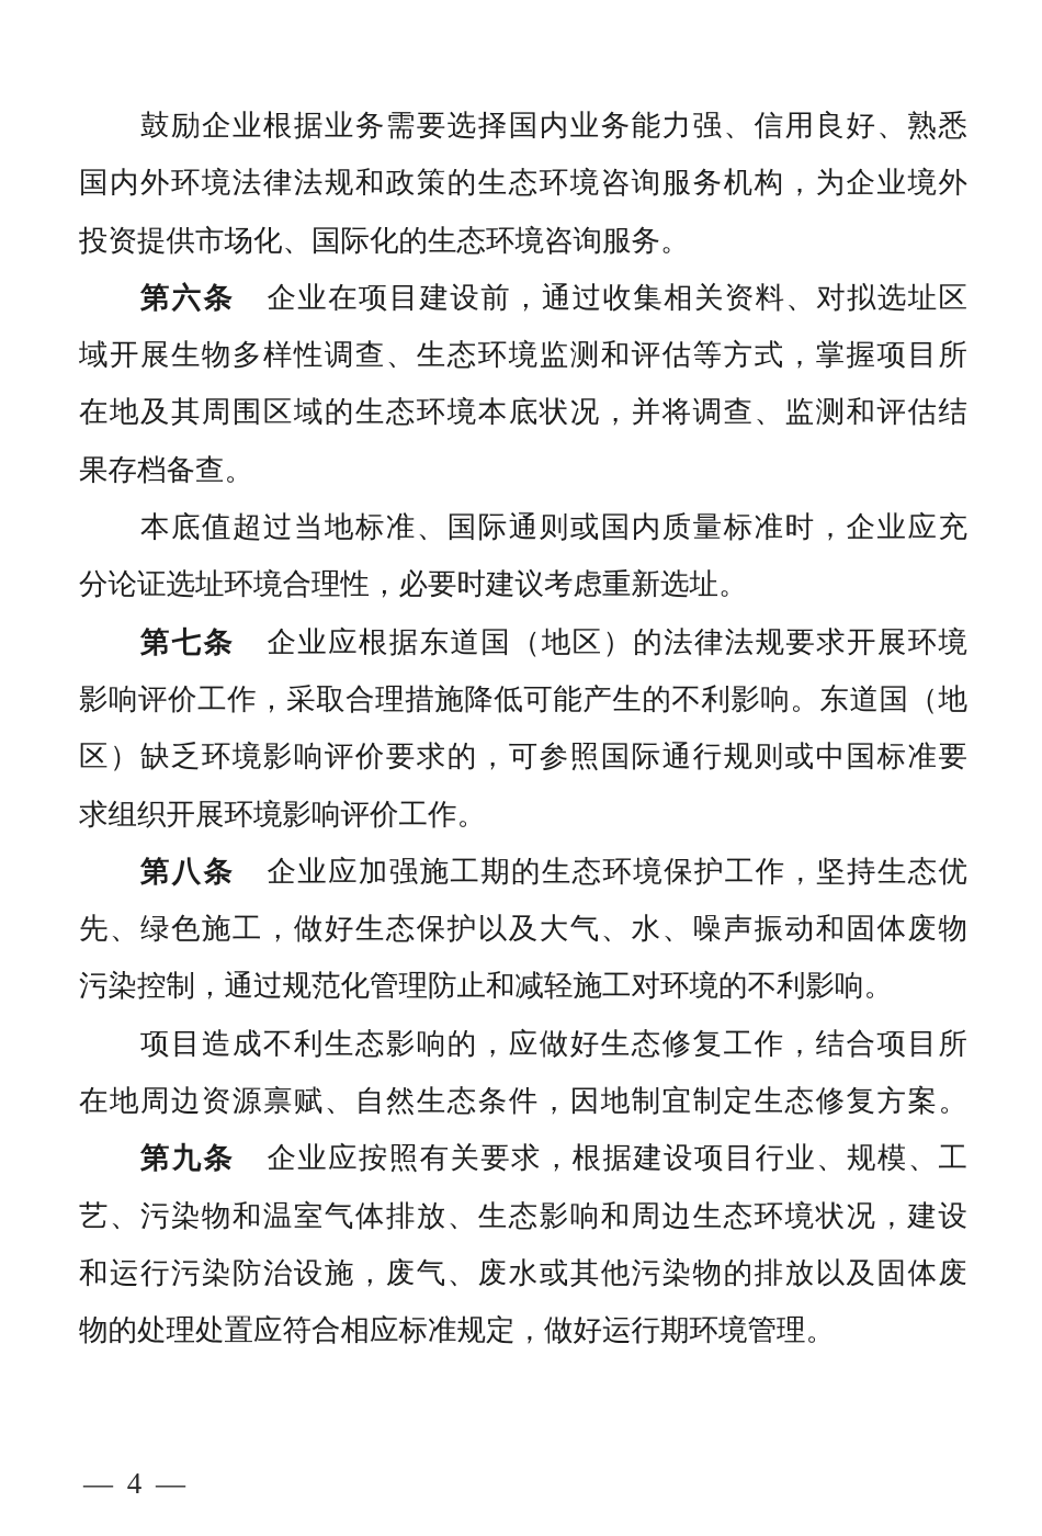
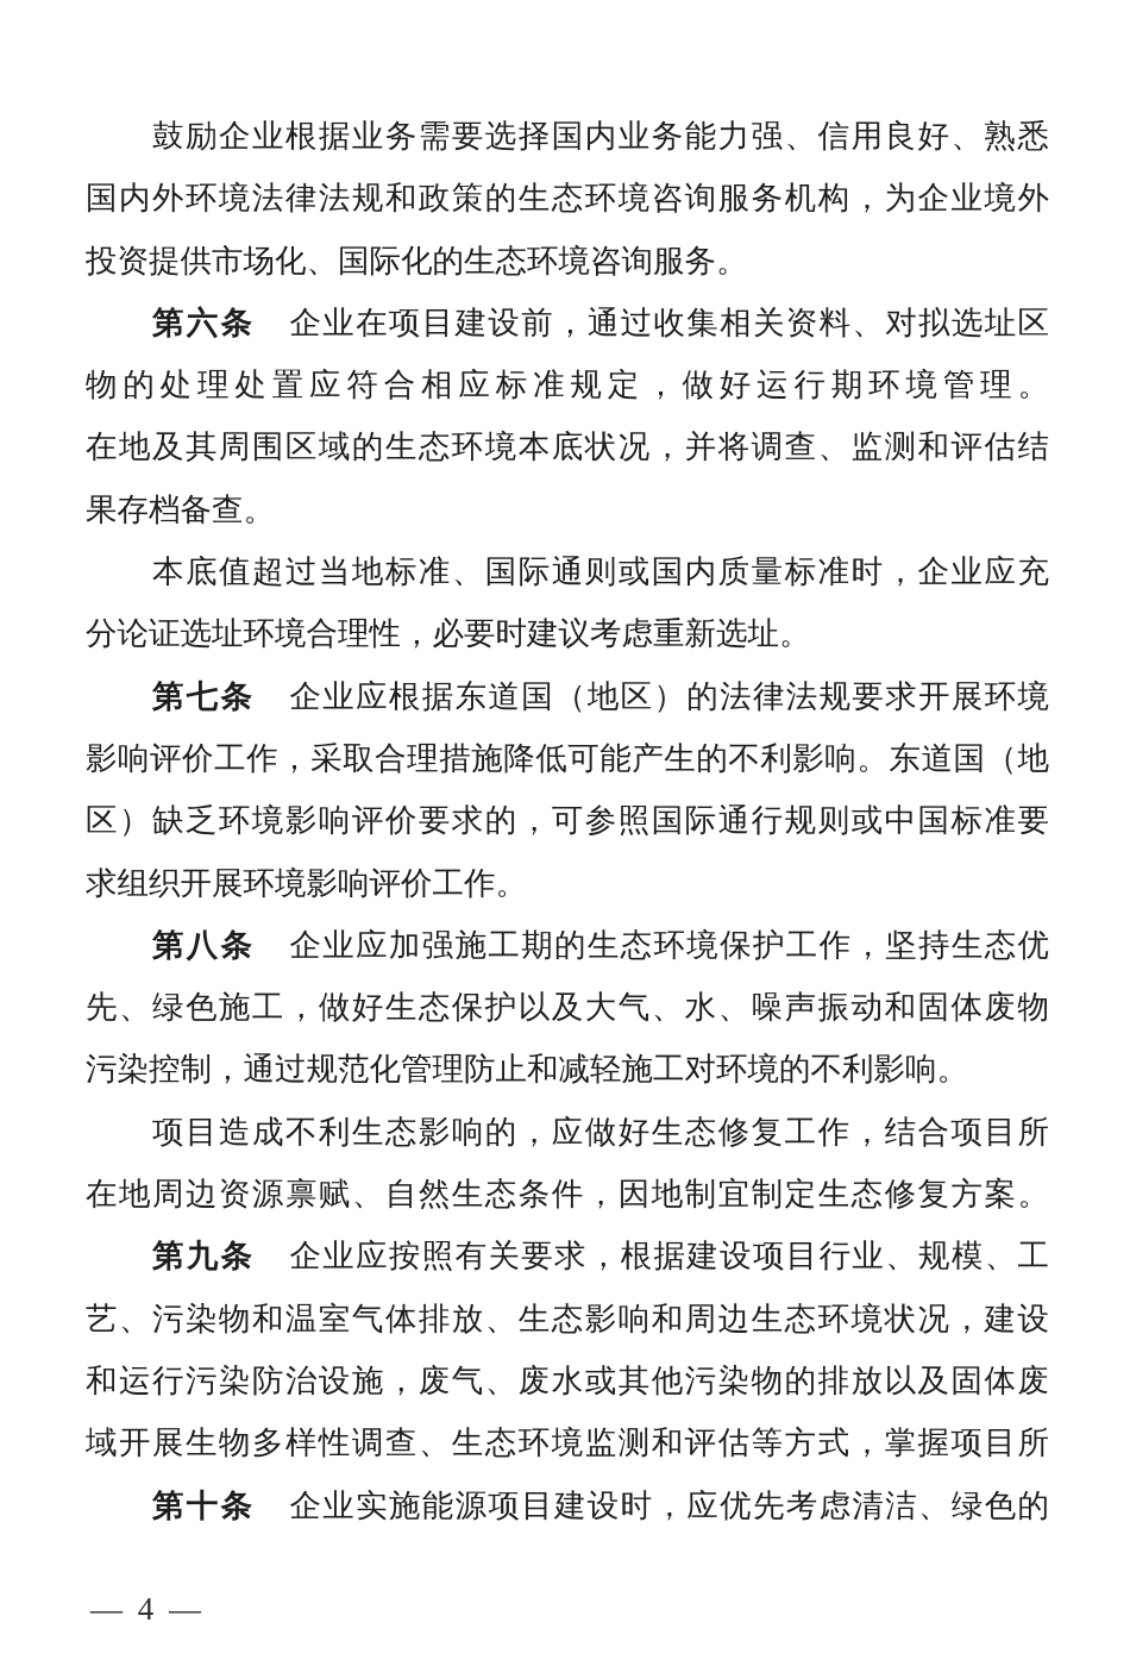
  鼓励企业根据业务需要选择国内业务能力强、信用良好、熟悉
  国内外环境法律法规和政策的生态环境咨询服务机构，为企业境外
  投资提供市场化、国际化的生态环境咨询服务。
  第六条 企业在项目建设前，通过收集相关资料、对拟选址区
- 域开展生物多样性调查、生态环境监测和评估等方式，掌握项目所
+ 物的处理处置应符合相应标准规定，做好运行期环境管理。
  在地及其周围区域的生态环境本底状况，并将调查、监测和评估结
  果存档备查。
  本底值超过当地标准、国际通则或国内质量标准时，企业应充
  分论证选址环境合理性，必要时建议考虑重新选址。
  第七条 企业应根据东道国（地区）的法律法规要求开展环境
  影响评价工作，采取合理措施降低可能产生的不利影响。东道国（地
  区）缺乏环境影响评价要求的，可参照国际通行规则或中国标准要
  求组织开展环境影响评价工作。
  第八条 企业应加强施工期的生态环境保护工作，坚持生态优
  先、绿色施工，做好生态保护以及大气、水、噪声振动和固体废物
  污染控制，通过规范化管理防止和减轻施工对环境的不利影响。
  项目造成不利生态影响的，应做好生态修复工作，结合项目所
  在地周边资源禀赋、自然生态条件，因地制宜制定生态修复方案。
  第九条 企业应按照有关要求，根据建设项目行业、规模、工
  艺、污染物和温室气体排放、生态影响和周边生态环境状况，建设
  和运行污染防治设施，废气、废水或其他污染物的排放以及固体废
- 物的处理处置应符合相应标准规定，做好运行期环境管理。
+ 域开展生物多样性调查、生态环境监测和评估等方式，掌握项目所
+ 第十条 企业实施能源项目建设时，应优先考虑清洁、绿色的
  — 4 —
